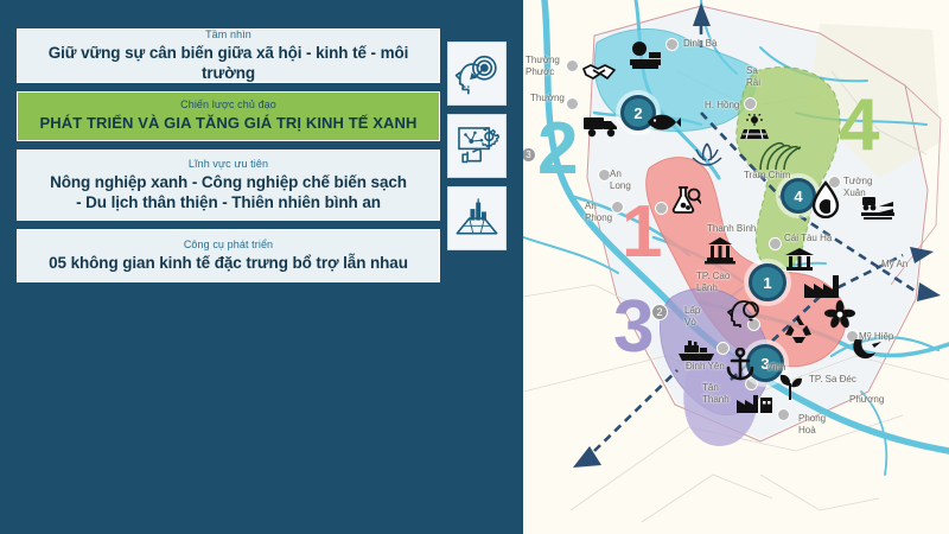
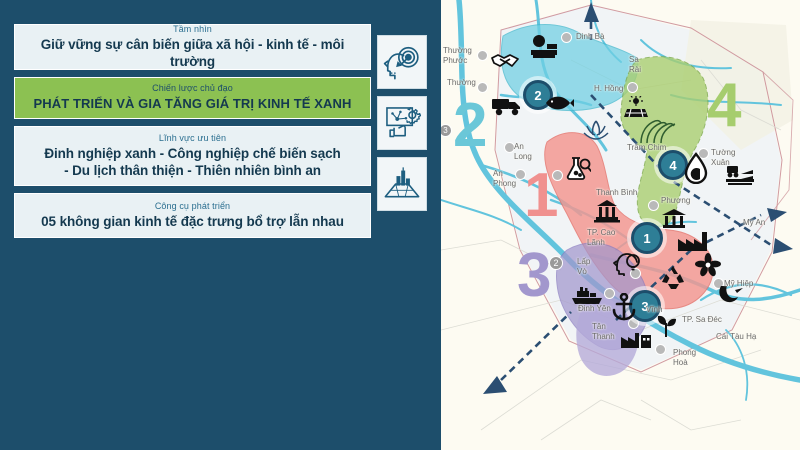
  Tầm nhìn
  Giữ vững sự cân biến giữa xã hội - kinh tế - môi trường
  Chiến lược chủ đạo
  PHÁT TRIỂN VÀ GIA TĂNG GIÁ TRỊ KINH TẾ XANH
  Lĩnh vực ưu tiên
- Nông nghiệp xanh - Công nghiệp chế biến sạch
+ Đinh nghiệp xanh - Công nghiệp chế biến sạch
  - Du lịch thân thiện - Thiên nhiên bình an
  Công cụ phát triển
  05 không gian kinh tế đặc trưng bổ trợ lẫn nhau
  2
  4
  1
  3
  3
  2
  2
  4
  1
  3
  Thường
  Phước
  Thường
  Dinh Bà
  Sa
  Rài
  H. Hồng
  An
  Long
  An
  Phong
  Trâm Chim
  Tường
  Xuân
  Thanh Bình
- Cái Tàu Hạ
+ Phương
  Mỹ An
  TP. Cao
  Lãnh
  Lấp
  Vò
  Mỹ Hiệp
  Đinh Yên
  TP. Sa Đéc
  Tân
  Thanh
- Phương
+ Cái Tàu Hạ
  Phong
  Hoà
  Vĩnh
